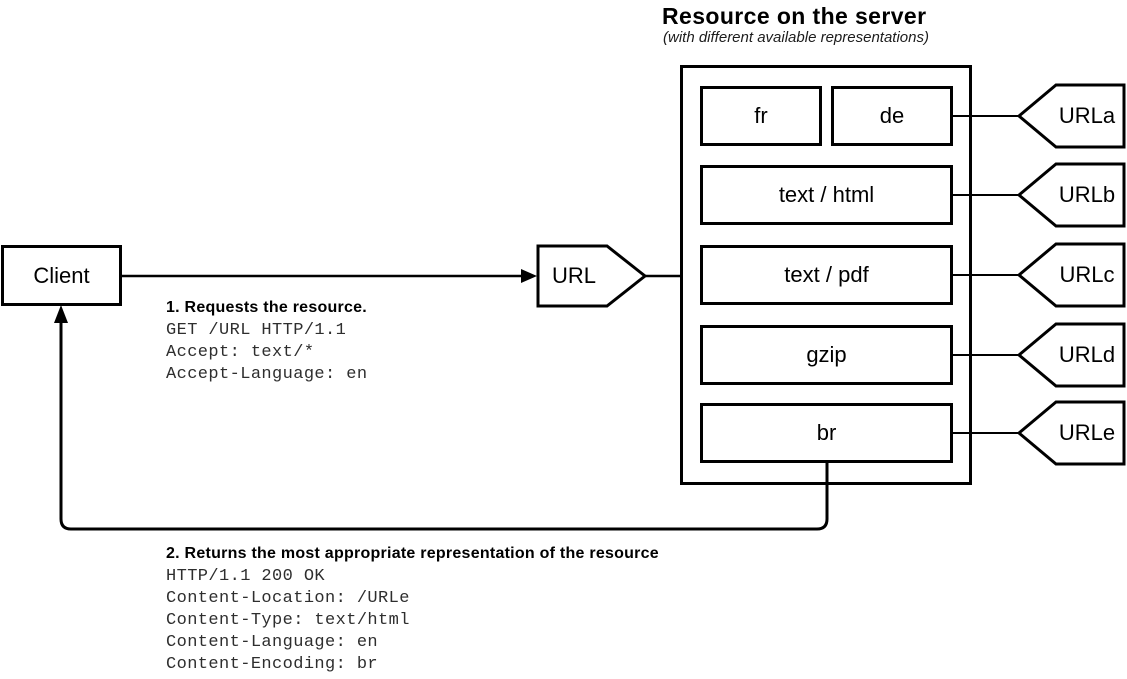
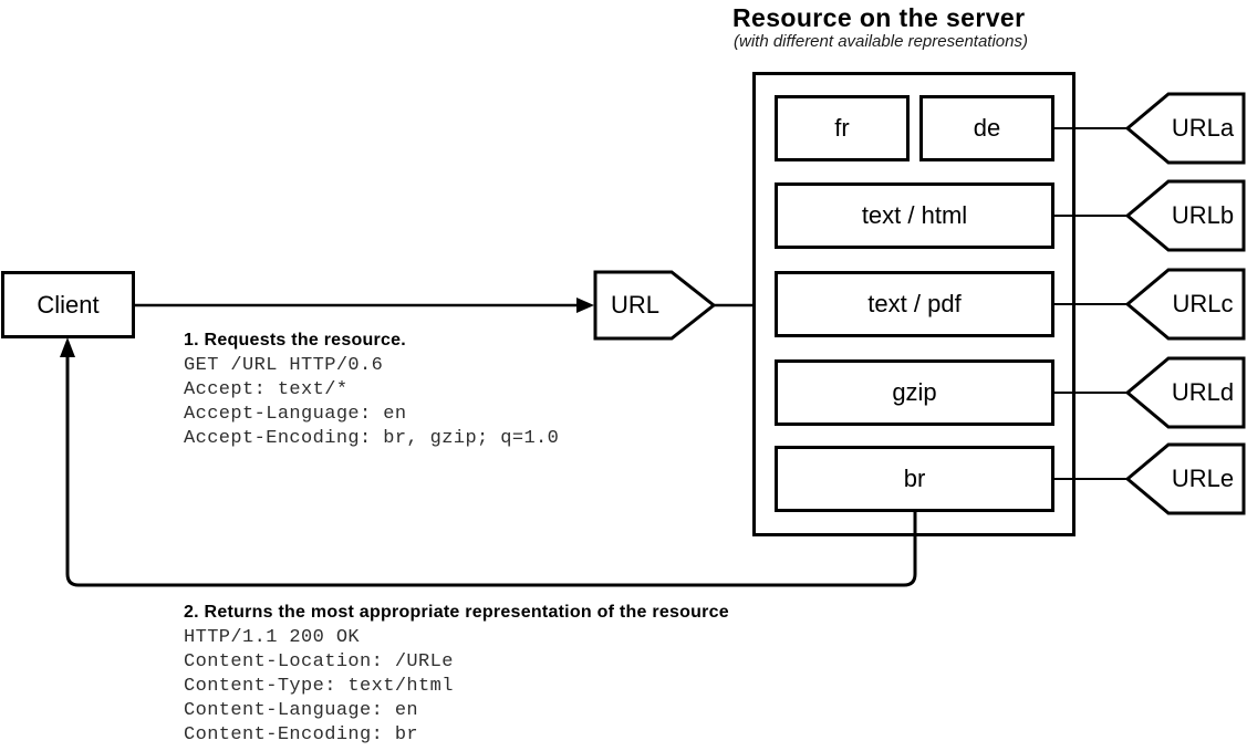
  Resource on the server
  (with different available representations)
  Client
  URL
  fr
  de
  text / html
  text / pdf
  gzip
  br
  URLa
  URLb
  URLc
  URLd
  URLe
  1. Requests the resource.
- GET /URL HTTP/1.1
+ GET /URL HTTP/0.6
  Accept: text/*
  Accept-Language: en
+ Accept-Encoding: br, gzip; q=1.0
  2. Returns the most appropriate representation of the resource
  HTTP/1.1 200 OK
  Content-Location: /URLe
  Content-Type: text/html
  Content-Language: en
  Content-Encoding: br
